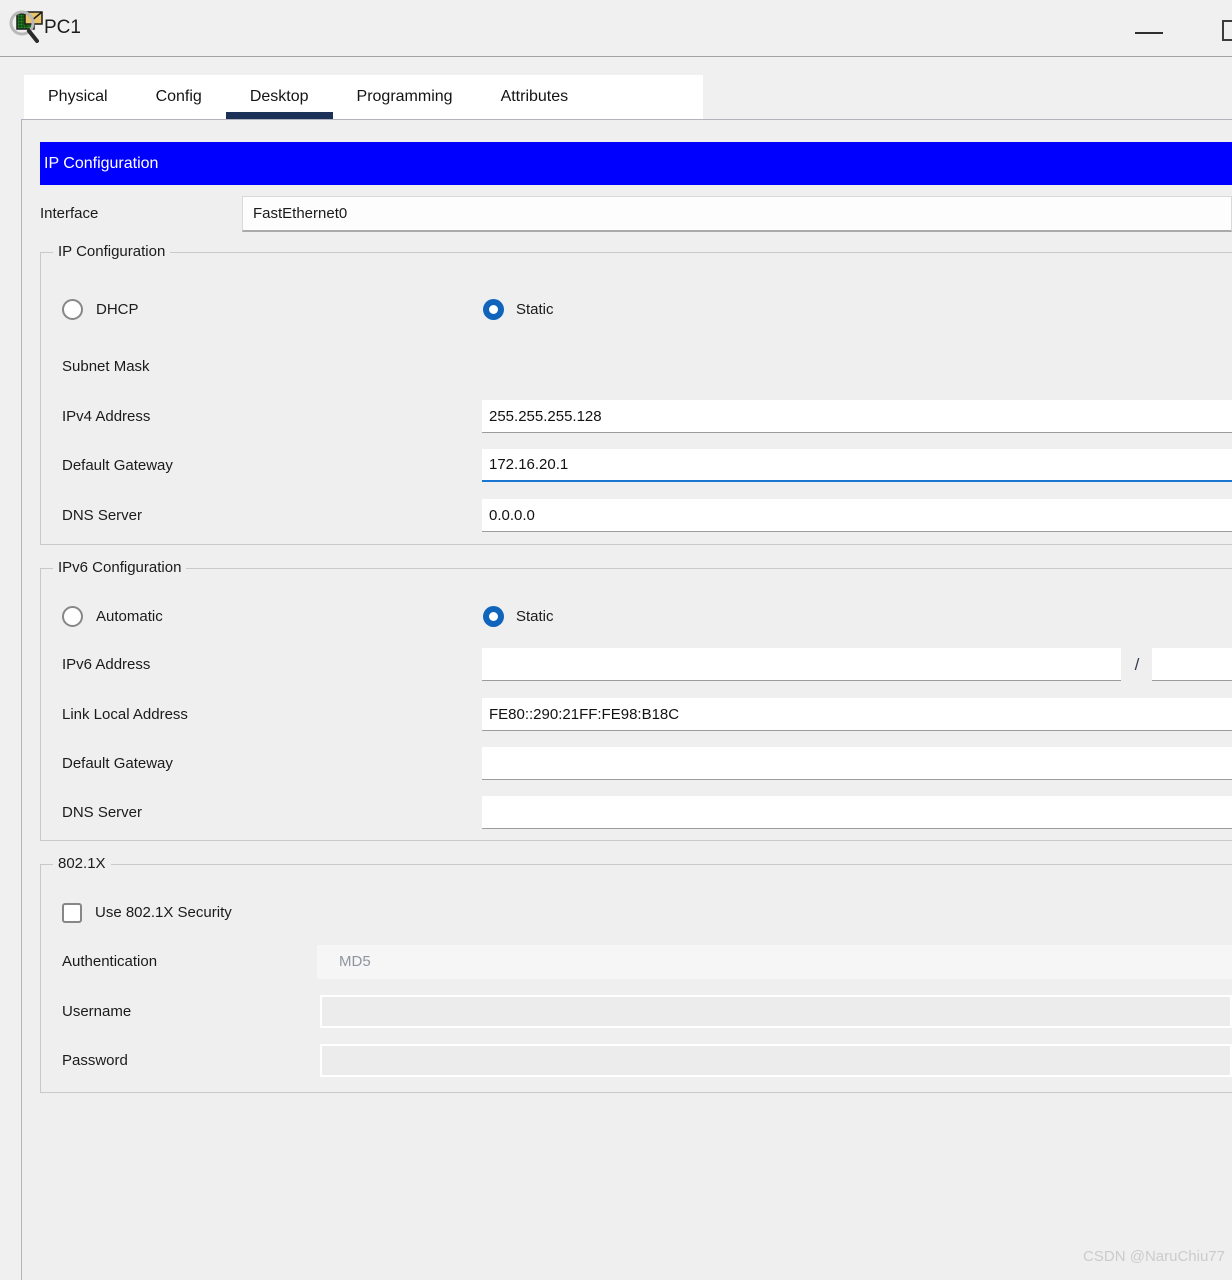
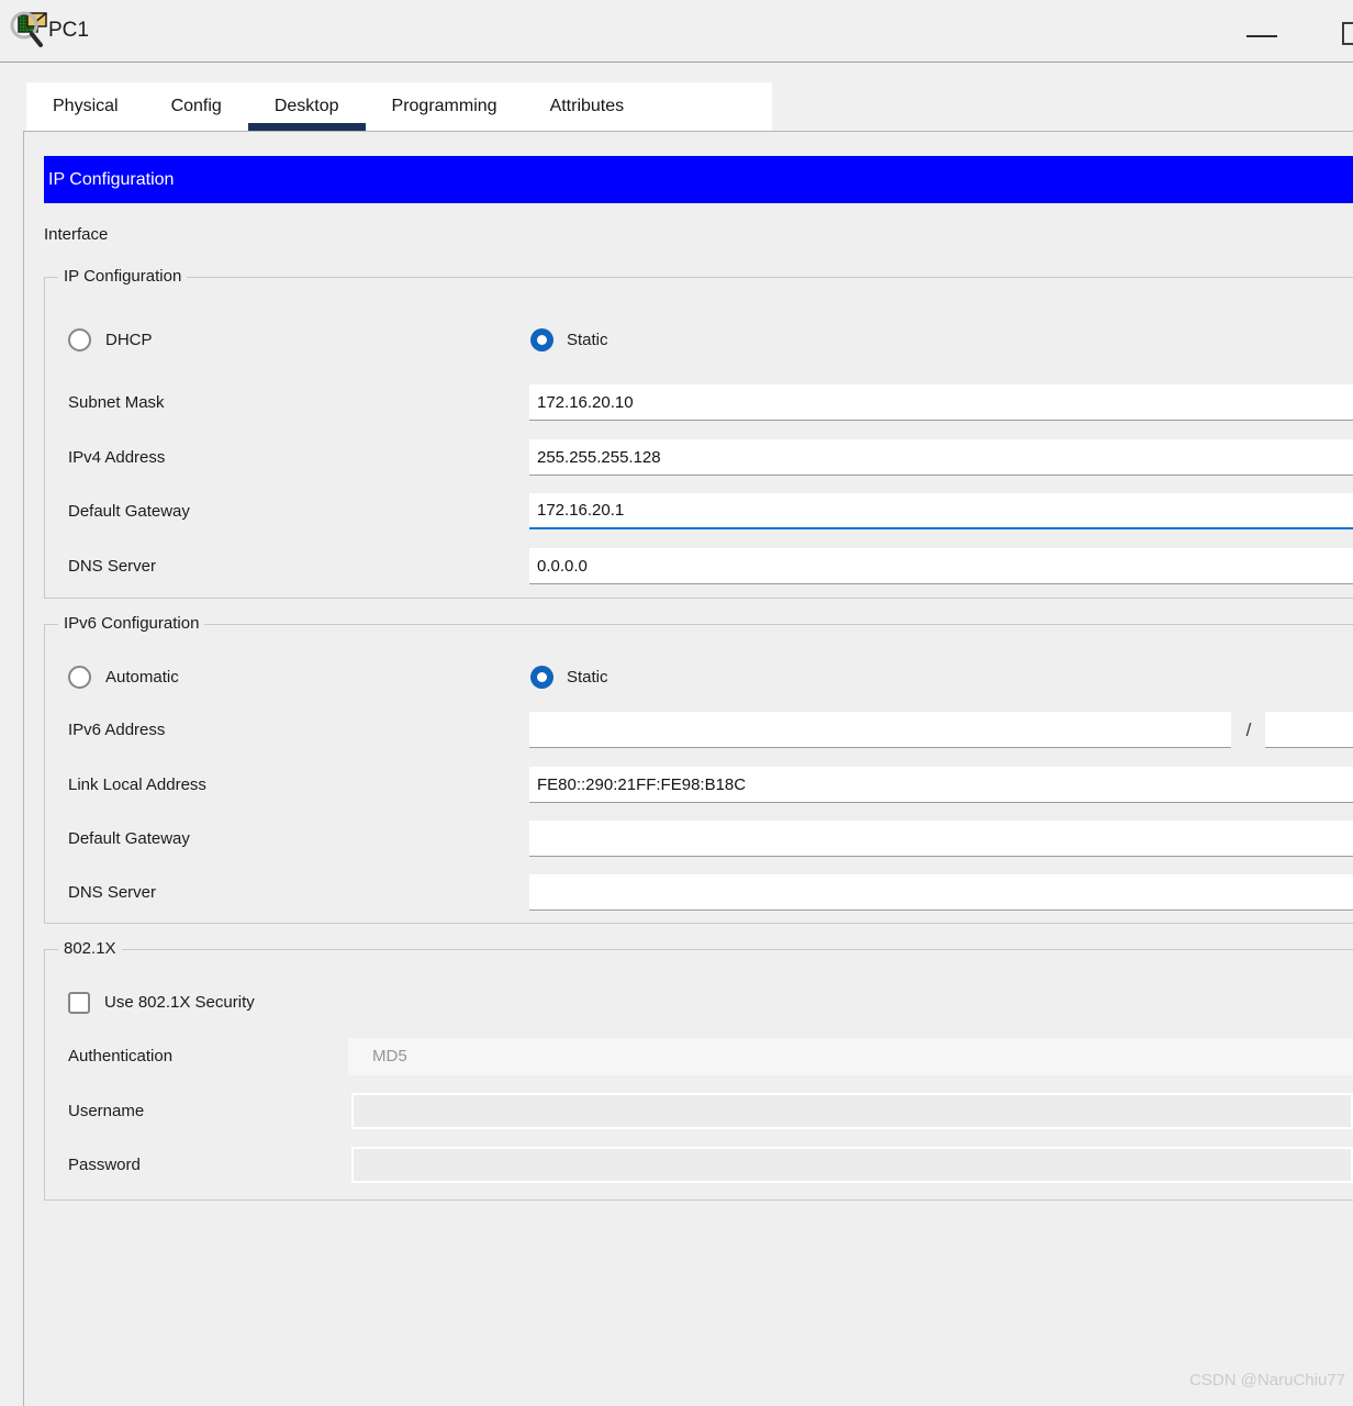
  PC1
  Physical
  Config
  Desktop
  Programming
  Attributes
  IP Configuration
  Interface
- FastEthernet0
  IP Configuration
  DHCP
  Static
  Subnet Mask
+ 172.16.20.10
  IPv4 Address
  255.255.255.128
  Default Gateway
  172.16.20.1
  DNS Server
  0.0.0.0
  IPv6 Configuration
  Automatic
  Static
  IPv6 Address
  /
  Link Local Address
  FE80::290:21FF:FE98:B18C
  Default Gateway
  DNS Server
  802.1X
  Use 802.1X Security
  Authentication
  MD5
  Username
  Password
  CSDN @NaruChiu77
